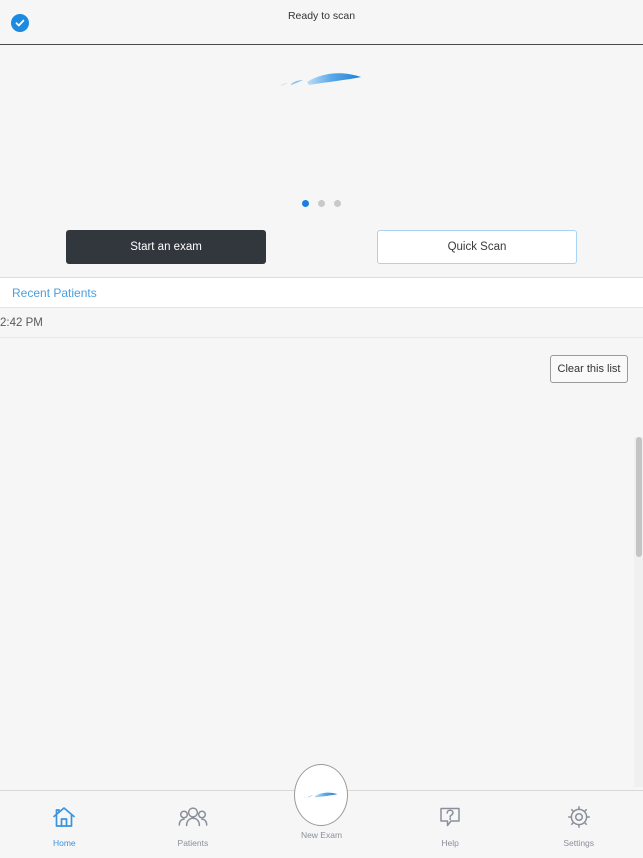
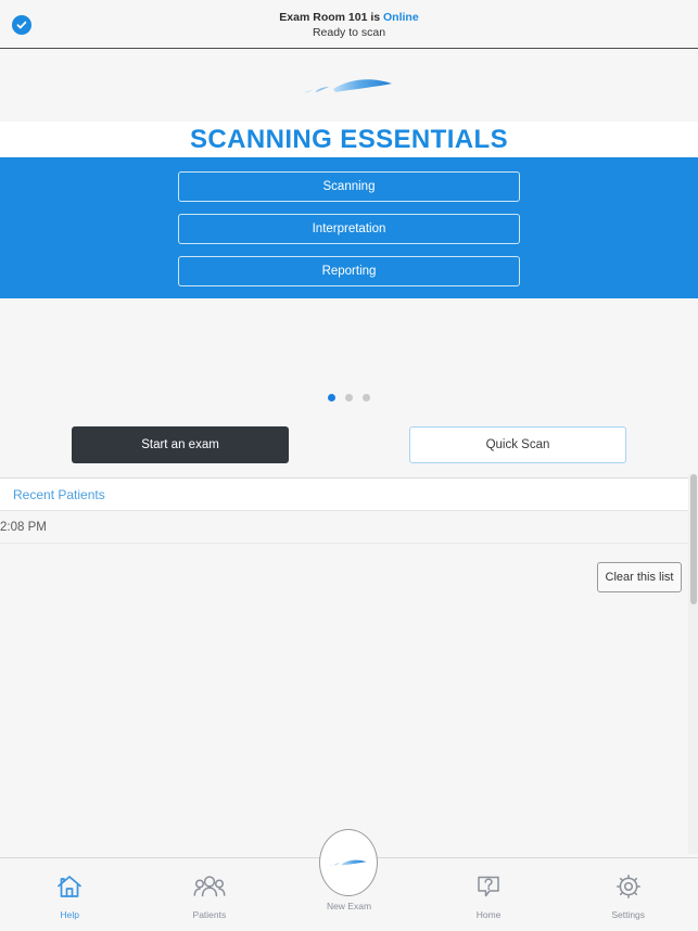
+ Exam Room 101 is Online
  Ready to scan
+ SCANNING ESSENTIALS
+ Scanning
+ Interpretation
+ Reporting
  Start an exam
  Quick Scan
  Recent Patients
- 2:42 PM
+ 2:08 PM
  Clear this list
- Home
+ Help
  Patients
  New Exam
- Help
+ Home
  Settings
